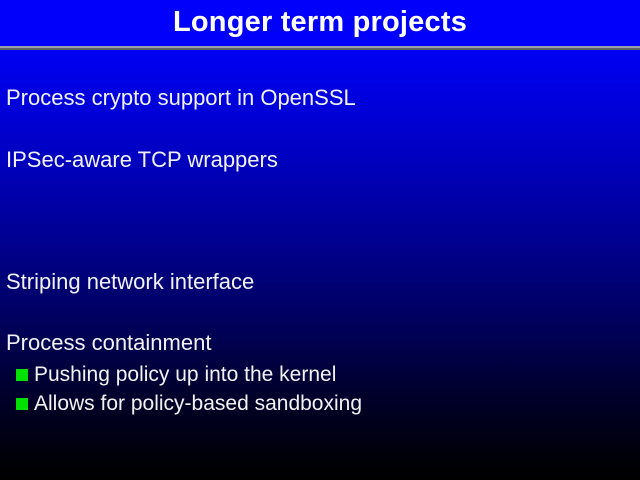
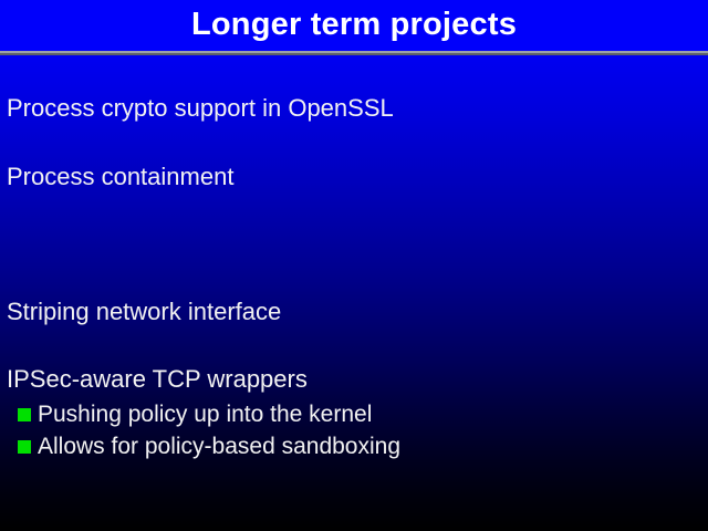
  Longer term projects
  Process crypto support in OpenSSL
- IPSec-aware TCP wrappers
+ Process containment
  Striping network interface
- Process containment
+ IPSec-aware TCP wrappers
  Pushing policy up into the kernel
  Allows for policy-based sandboxing
